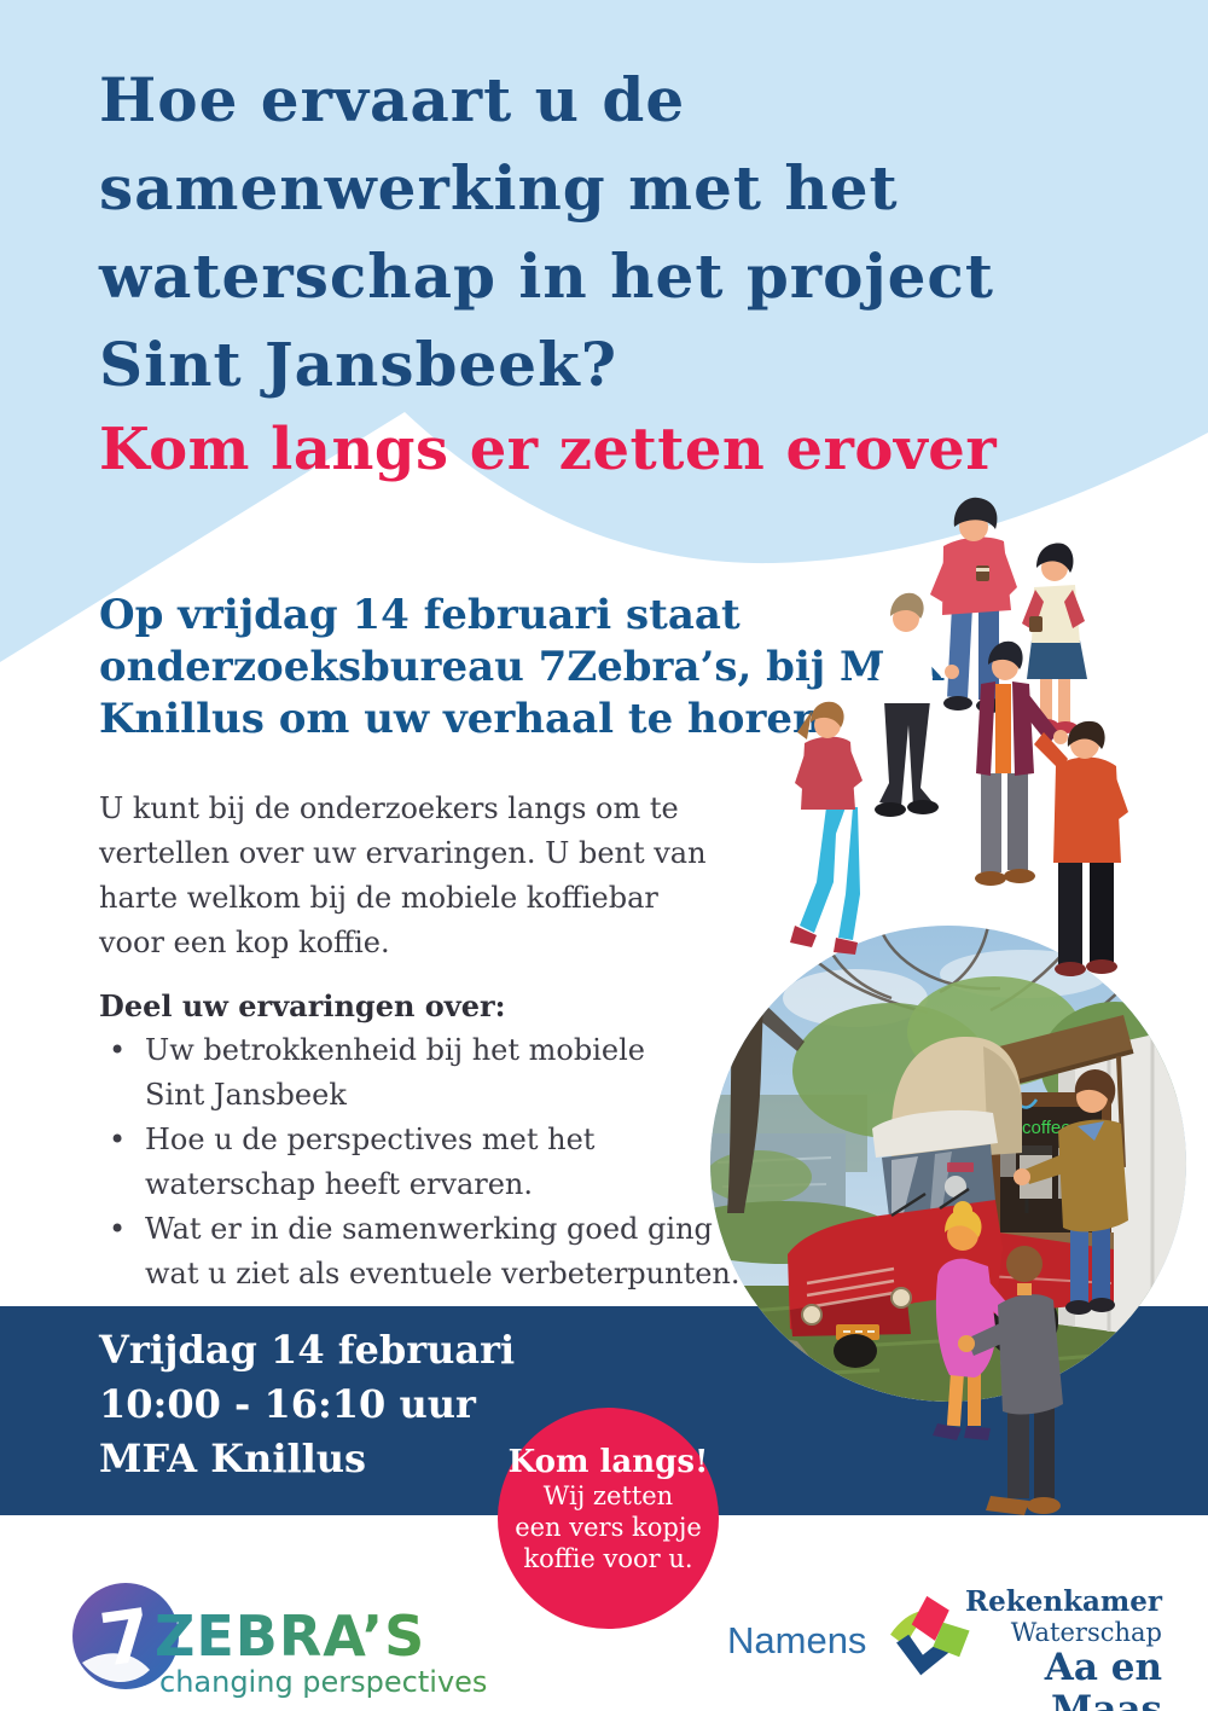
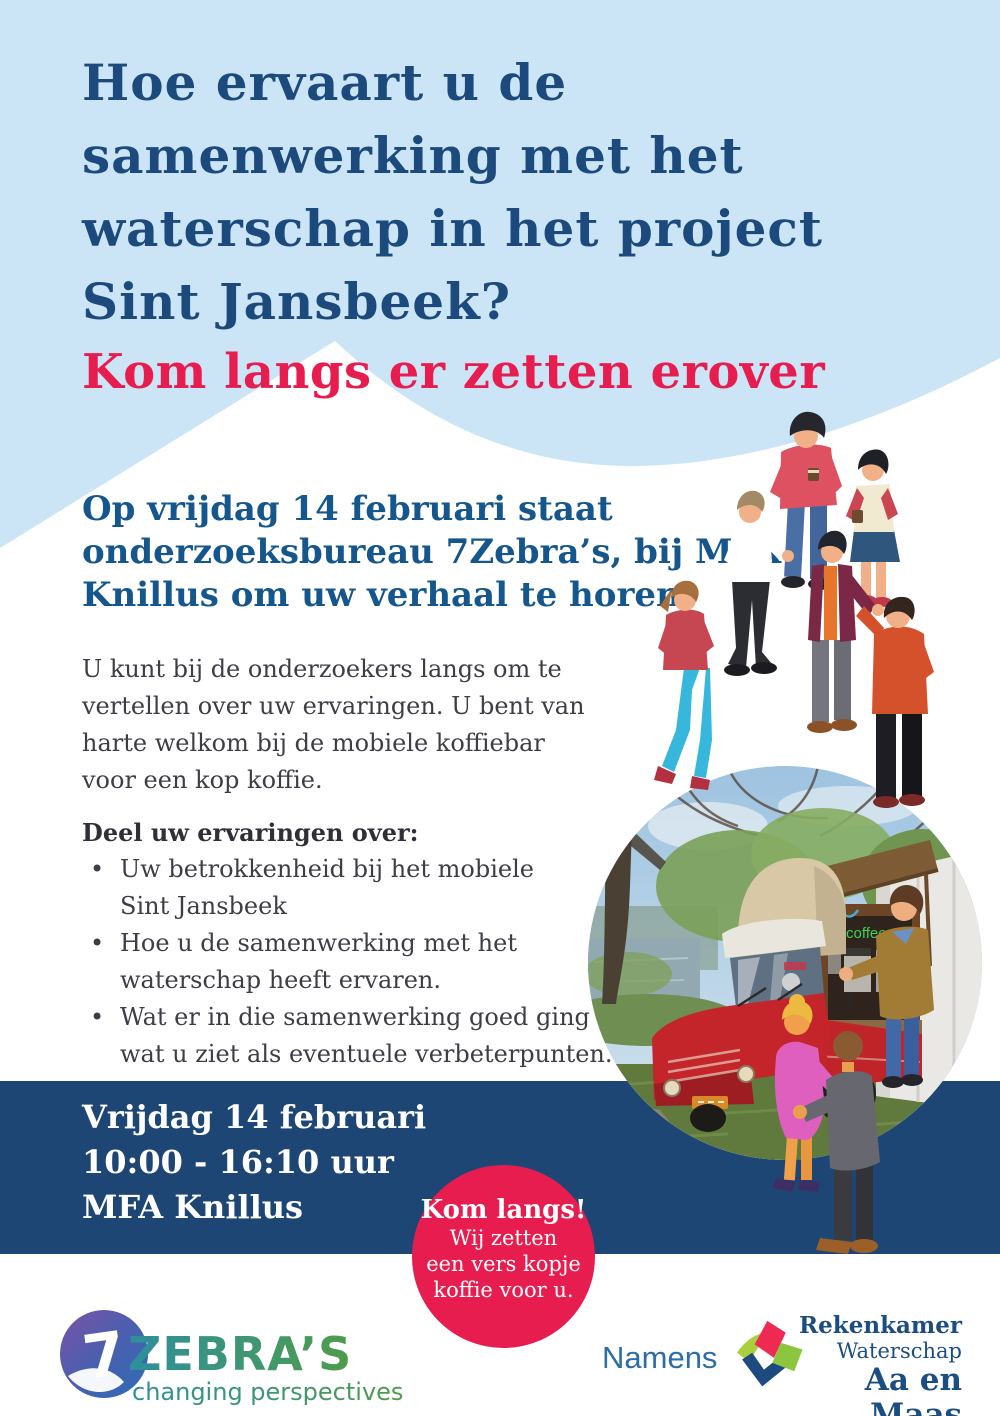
  Hoe ervaart u de
  samenwerking met het
  waterschap in het project
  Sint Jansbeek?
  Kom langs er zetten erover
  Op vrijdag 14 februari staat
  onderzoeksbureau 7Zebra’s, bij M
  Knillus om uw verhaal te hore
  U kunt bij de onderzoekers langs om te
  vertellen over uw ervaringen. U bent van
  harte welkom bij de mobiele koffiebar
  voor een kop koffie.
  Deel uw ervaringen over:
  Uw betrokkenheid bij het mobiele
  Sint Jansbeek
- Hoe u de perspectives met het
+ Hoe u de samenwerking met het
  waterschap heeft ervaren.
  Wat er in die samenwerking goed ging
  wat u ziet als eventuele verbeterpunten.
  Vrijdag 14 februari
  10:00 - 16:10 uur
  MFA Knillus
  coffe
  Kom langs!
  Wij zetten
  een vers kopje
  koffie voor u.
  ZEBRA’S
  changing perspectives
  Namens
  Rekenkamer
  Waterschap
  Aa en Maas
